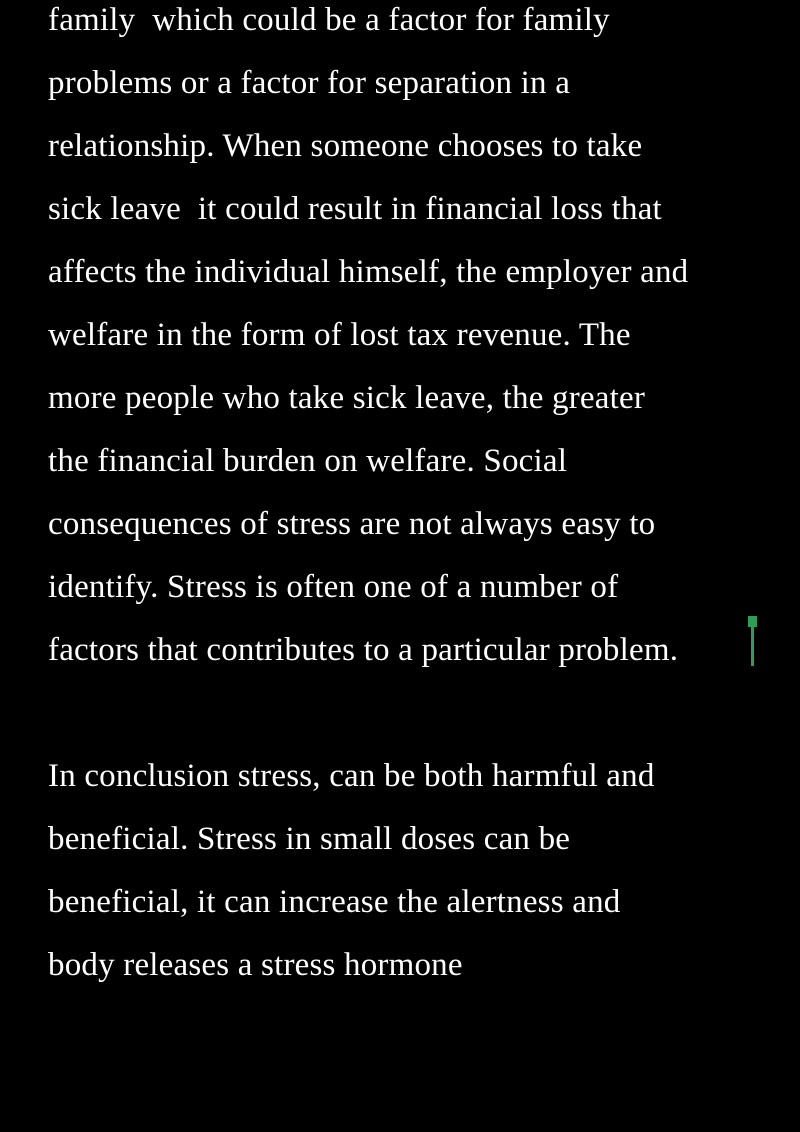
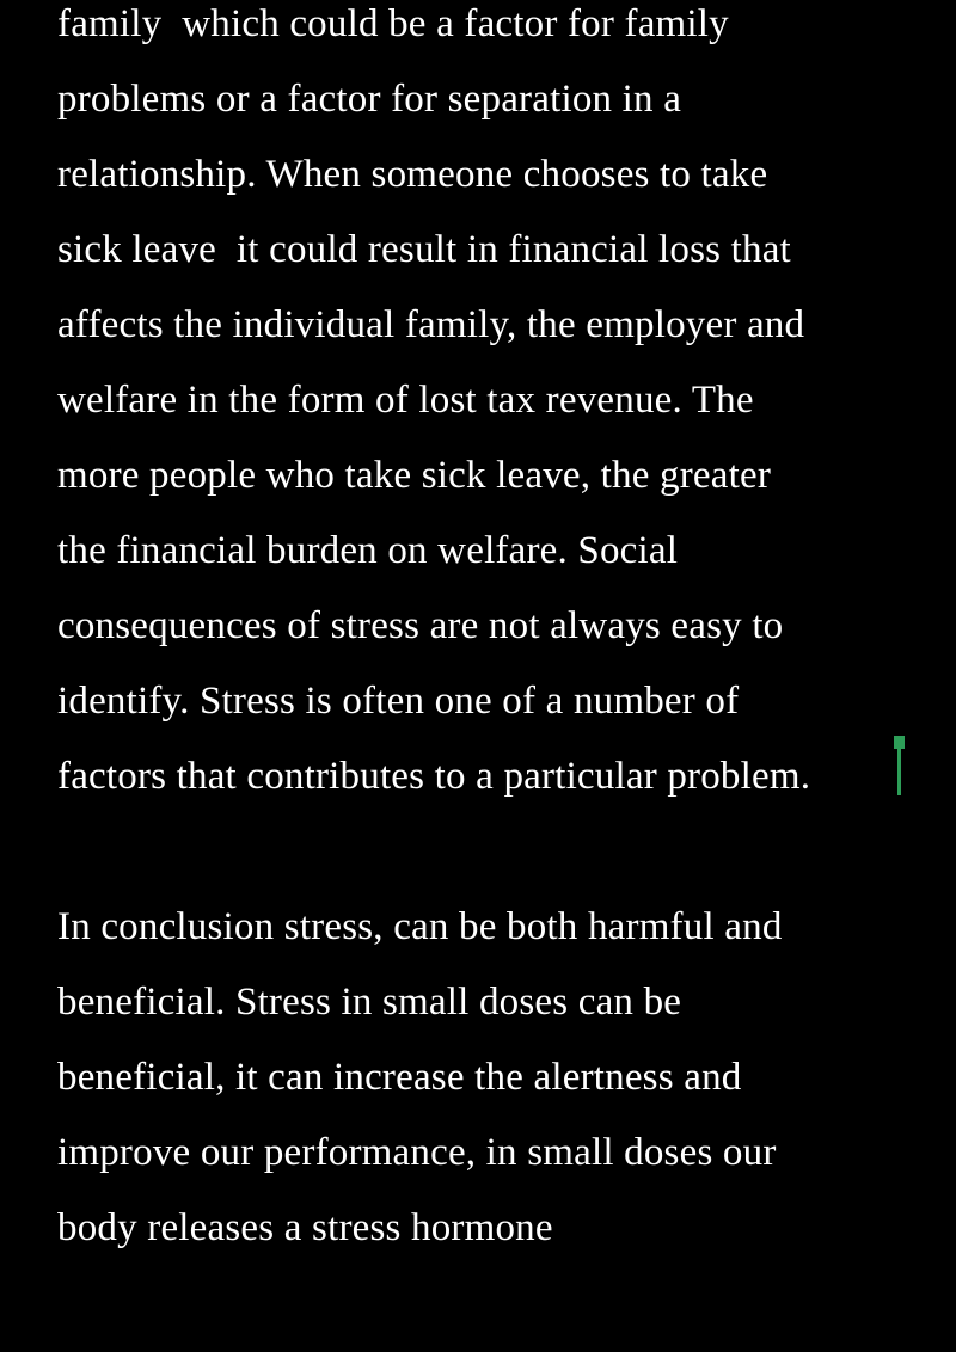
  family which could be a factor for family
  problems or a factor for separation in a
  relationship. When someone chooses to take
  sick leave it could result in financial loss that
- affects the individual himself, the employer and
+ affects the individual family, the employer and
  welfare in the form of lost tax revenue. The
  more people who take sick leave, the greater
  the financial burden on welfare. Social
  consequences of stress are not always easy to
  identify. Stress is often one of a number of
  factors that contributes to a particular problem.
  In conclusion stress, can be both harmful and
  beneficial. Stress in small doses can be
  beneficial, it can increase the alertness and
+ improve our performance, in small doses our
  body releases a stress hormone
